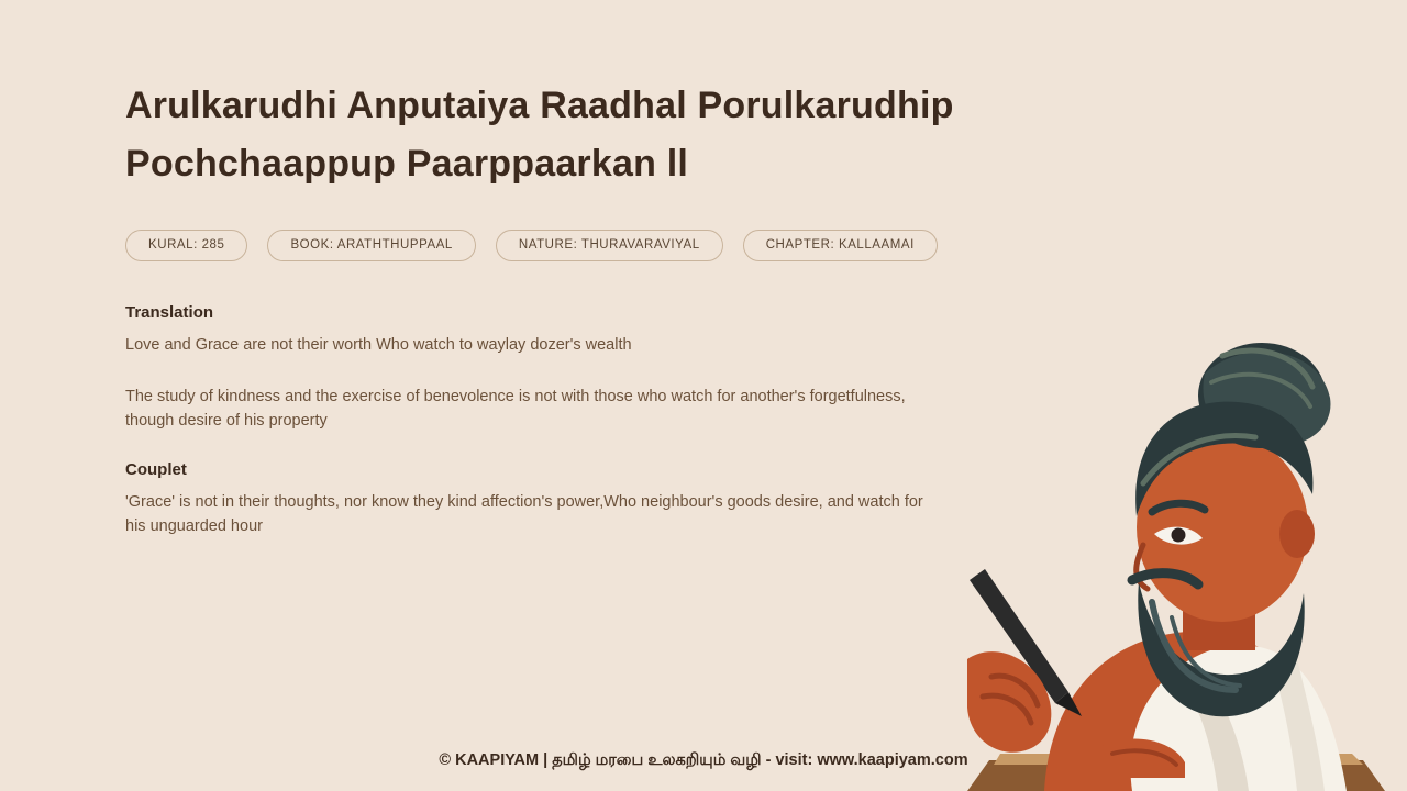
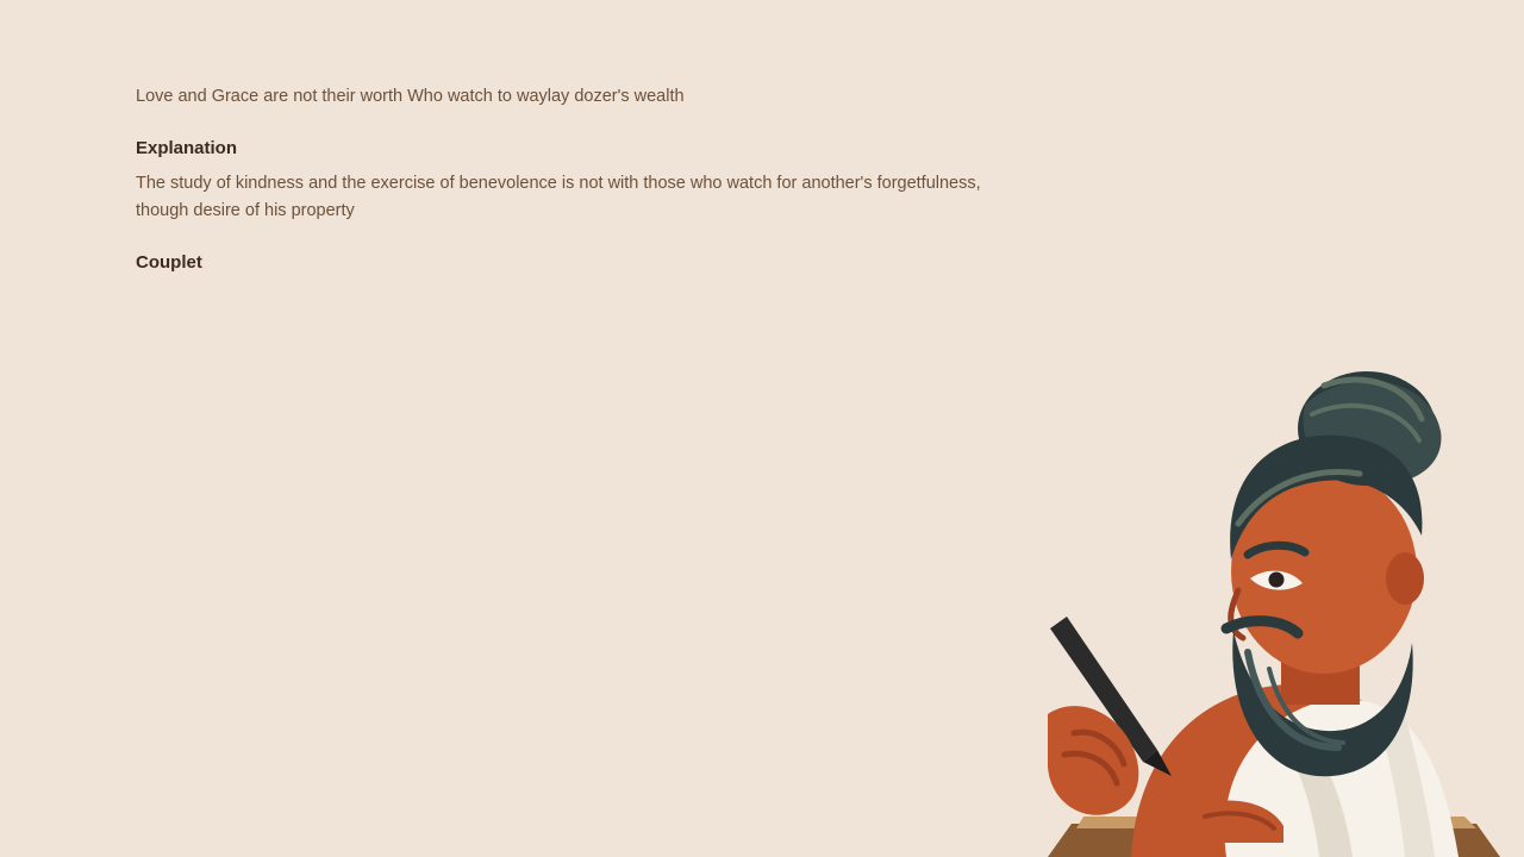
- Arulkarudhi Anputaiya Raadhal Porulkarudhip Pochchaappup Paarppaarkan ll
- KURAL: 285
- BOOK: ARATHTHUPPAAL
- NATURE: THURAVARAVIYAL
- CHAPTER: KALLAAMAI
- Translation
  Love and Grace are not their worth Who watch to waylay dozer's wealth
+ Explanation
  The study of kindness and the exercise of benevolence is not with those who watch for another's forgetfulness, though desire of his property
  Couplet
- 'Grace' is not in their thoughts, nor know they kind affection's power,Who neighbour's goods desire, and watch for his unguarded hour
- © KAAPIYAM | தமிழ் மரபை உலகறியும் வழி - visit: www.kaapiyam.com
